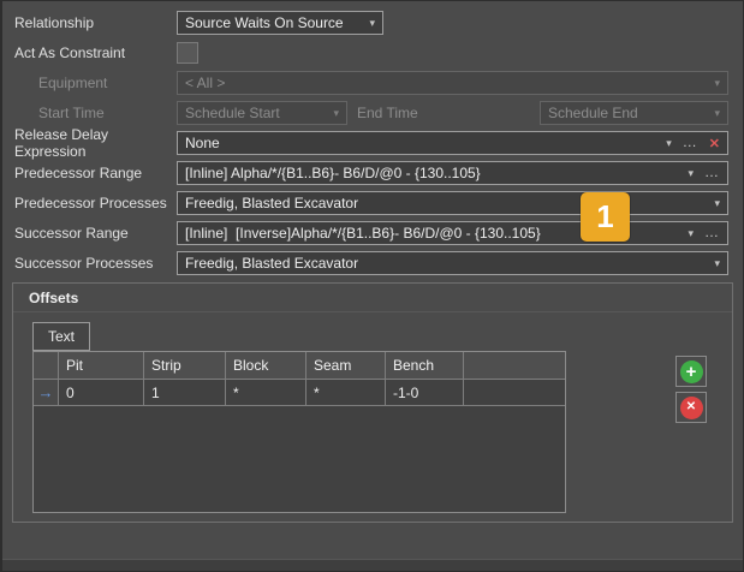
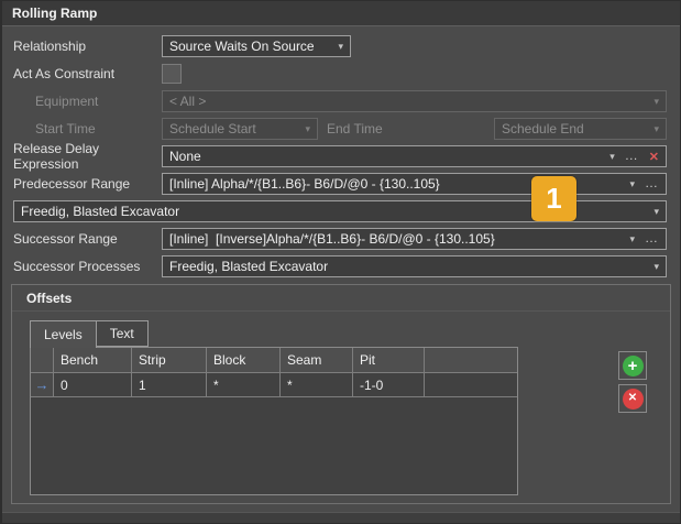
+ Rolling Ramp
  Relationship
  Source Waits On Source
  ▾
  Act As Constraint
  Equipment
  < All >
  ▾
  Start Time
  Schedule Start
  ▾
  End Time
  Schedule End
  ▾
  Release Delay Expression
  None
  ▾
  …
  ✕
  Predecessor Range
  [Inline] Alpha/*/{B1..B6}- B6/D/@0 - {130..105}
  ▾
  …
- Predecessor Processes
  Freedig, Blasted Excavator
  ▾
  Successor Range
  [Inline] [Inverse]Alpha/*/{B1..B6}- B6/D/@0 - {130..105}
  ▾
  …
  Successor Processes
  Freedig, Blasted Excavator
  ▾
  Offsets
+ Levels
  Text
- Pit
+ Bench
  Strip
  Block
  Seam
- Bench
+ Pit
  →
  0
  1
  *
  *
  -1-0
  +
  ✕
  1
